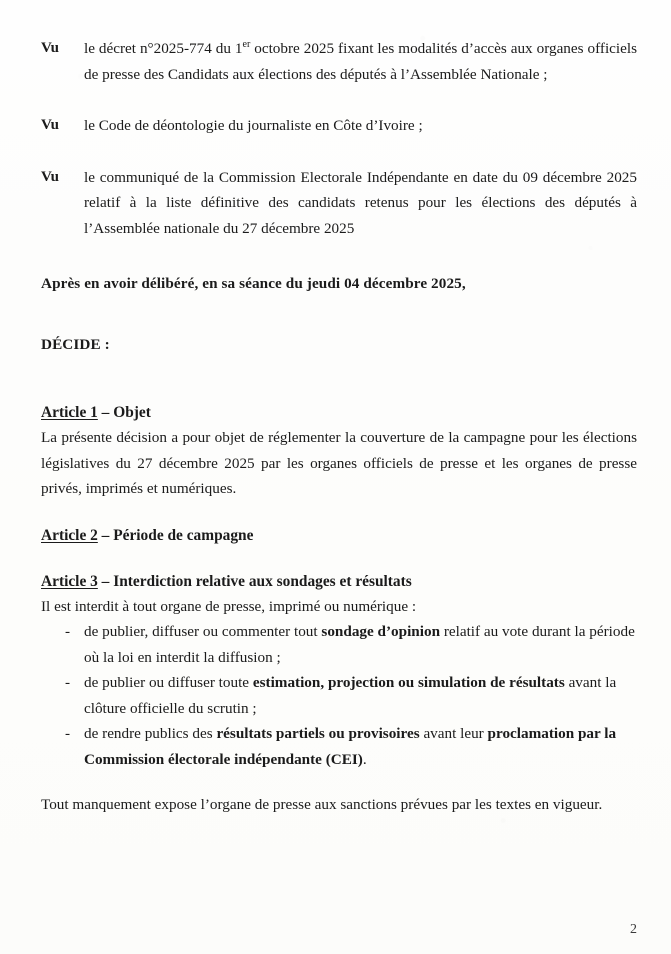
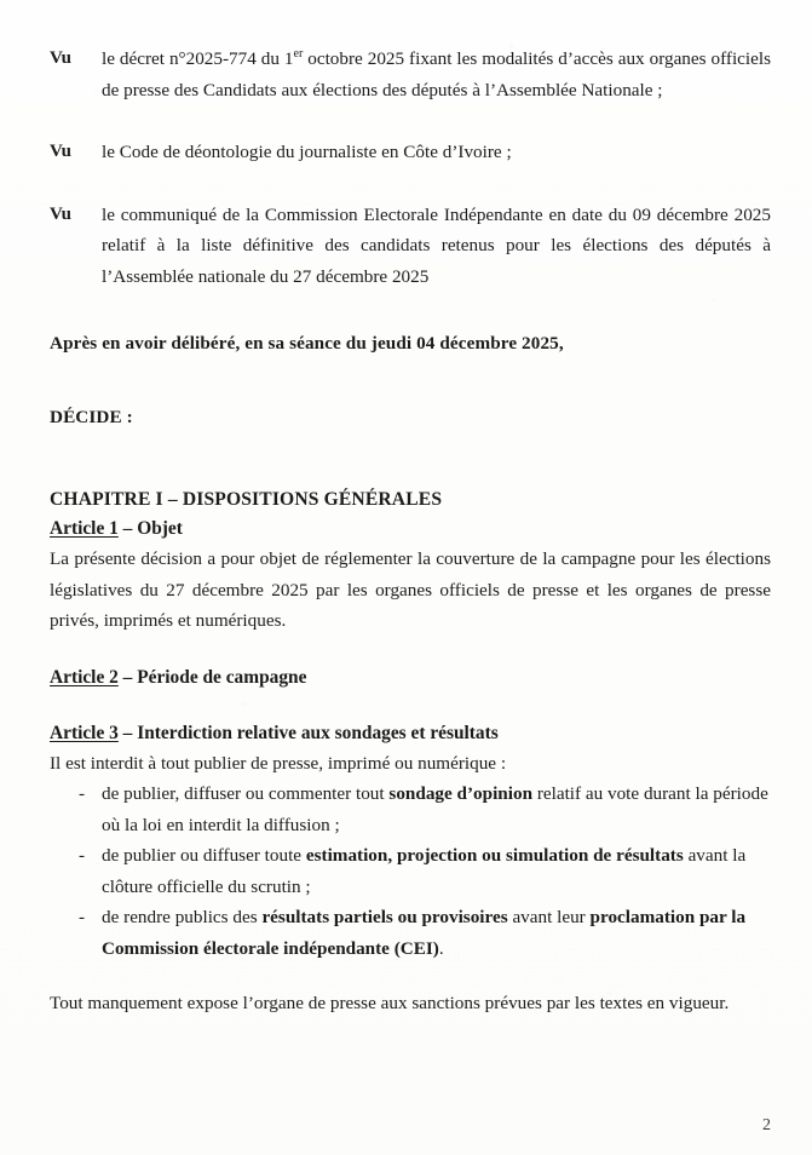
  Vu
  le décret n°2025-774 du 1er octobre 2025 fixant les modalités d’accès aux organes officiels de presse des Candidats aux élections des députés à l’Assemblée Nationale ;
  Vu
  le Code de déontologie du journaliste en Côte d’Ivoire ;
  Vu
  le communiqué de la Commission Electorale Indépendante en date du 09 décembre 2025 relatif à la liste définitive des candidats retenus pour les élections des députés à l’Assemblée nationale du 27 décembre 2025
  Après en avoir délibéré, en sa séance du jeudi 04 décembre 2025,
  DÉCIDE :
+ CHAPITRE I – DISPOSITIONS GÉNÉRALES
  Article 1 – Objet
  La présente décision a pour objet de réglementer la couverture de la campagne pour les élections législatives du 27 décembre 2025 par les organes officiels de presse et les organes de presse privés, imprimés et numériques.
  Article 2 – Période de campagne
  Article 3 – Interdiction relative aux sondages et résultats
- Il est interdit à tout organe de presse, imprimé ou numérique :
+ Il est interdit à tout publier de presse, imprimé ou numérique :
  -
  de publier, diffuser ou commenter tout sondage d’opinion relatif au vote durant la période où la loi en interdit la diffusion ;
  -
  de publier ou diffuser toute estimation, projection ou simulation de résultats avant la clôture officielle du scrutin ;
  -
  de rendre publics des résultats partiels ou provisoires avant leur proclamation par la Commission électorale indépendante (CEI).
  Tout manquement expose l’organe de presse aux sanctions prévues par les textes en vigueur.
  2
